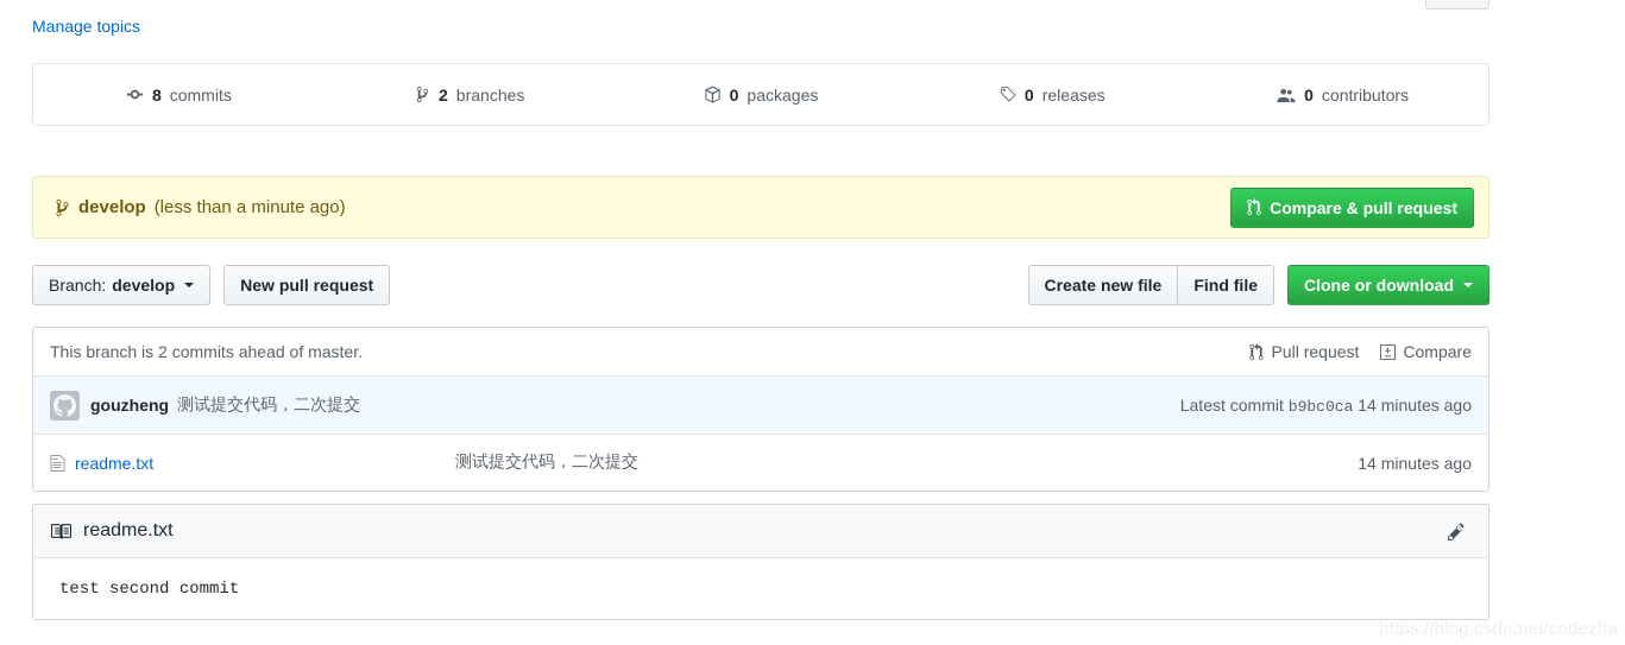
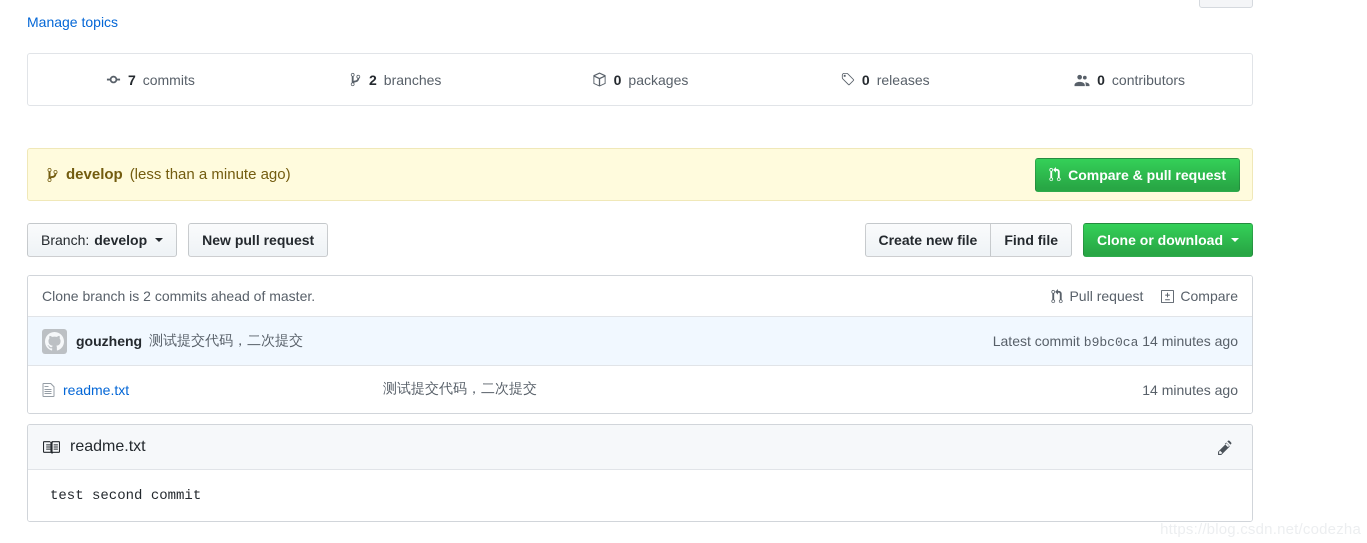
  Manage topics
- 8
+ 7
  commits
  2
  branches
  0
  packages
  0
  releases
  0
  contributors
  develop
  (less than a minute ago)
  Compare & pull request
  Branch:
  develop
  New pull request
  Create new file
  Find file
  Clone or download
- This branch is 2 commits ahead of master.
+ Clone branch is 2 commits ahead of master.
  Pull request
  Compare
  gouzheng
  测试提交代码，二次提交
  Latest commit b9bc0ca 14 minutes ago
  readme.txt
  测试提交代码，二次提交
  14 minutes ago
  readme.txt
  test second commit
  https://blog.csdn.net/codezha
